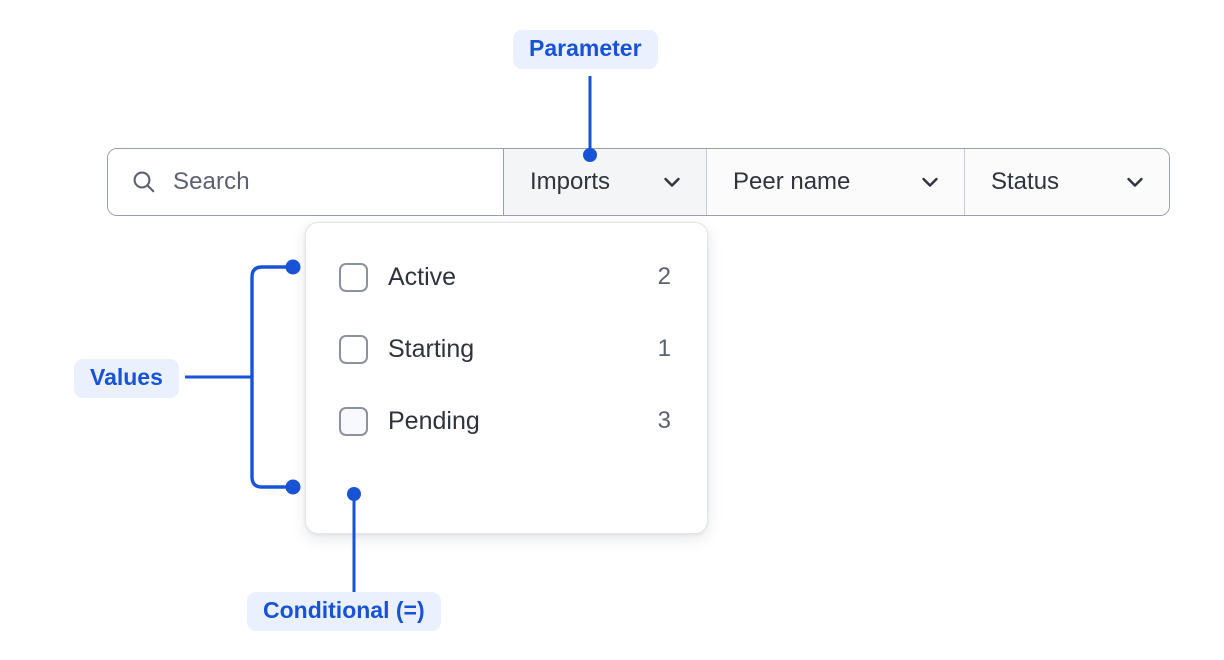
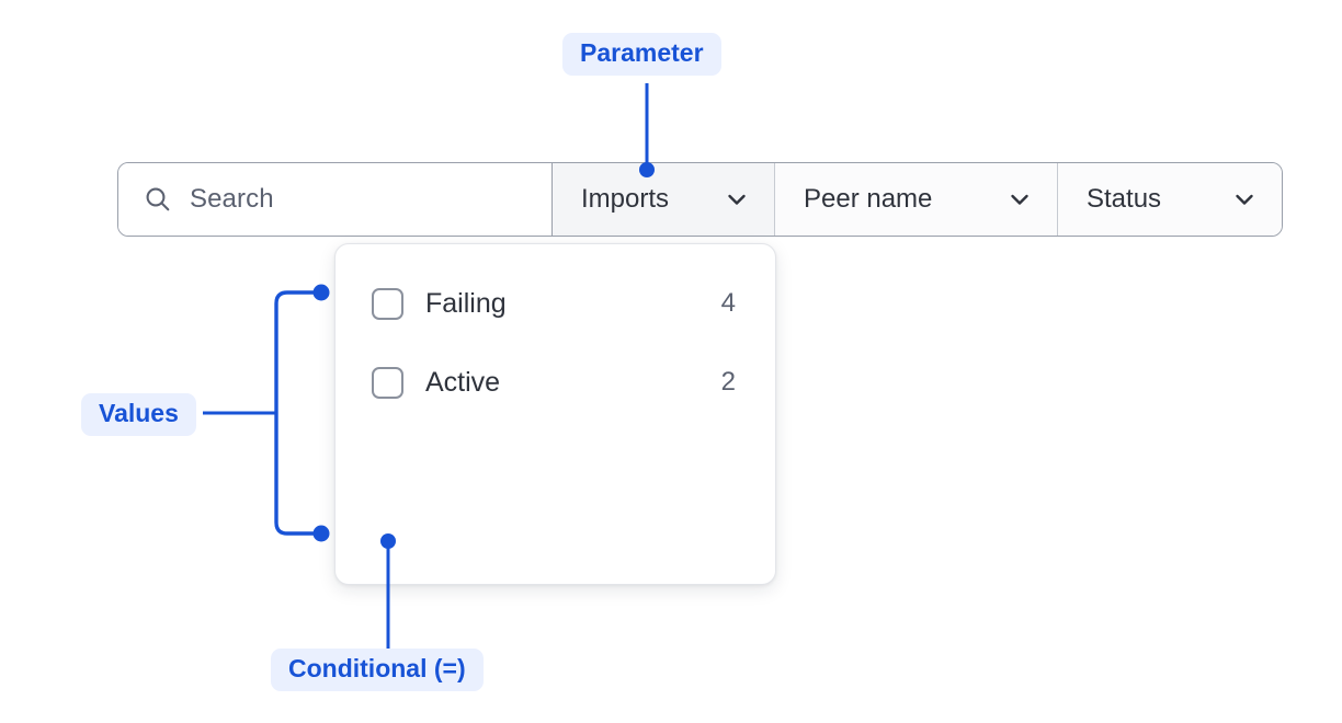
  Search
  Imports
  Peer name
  Status
+ Failing
+ 4
  Active
  2
- Starting
- 1
- Pending
- 3
  Parameter
  Values
  Conditional (=)
